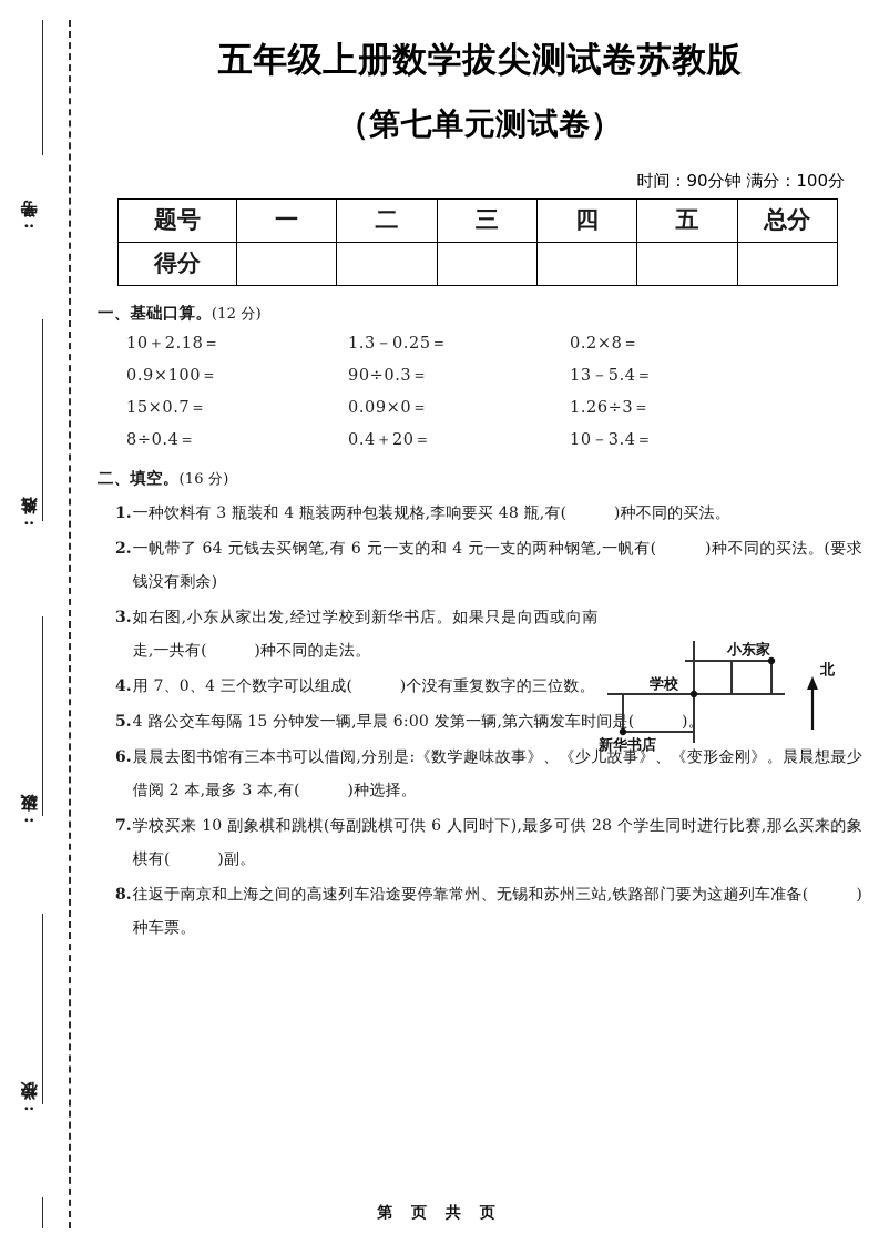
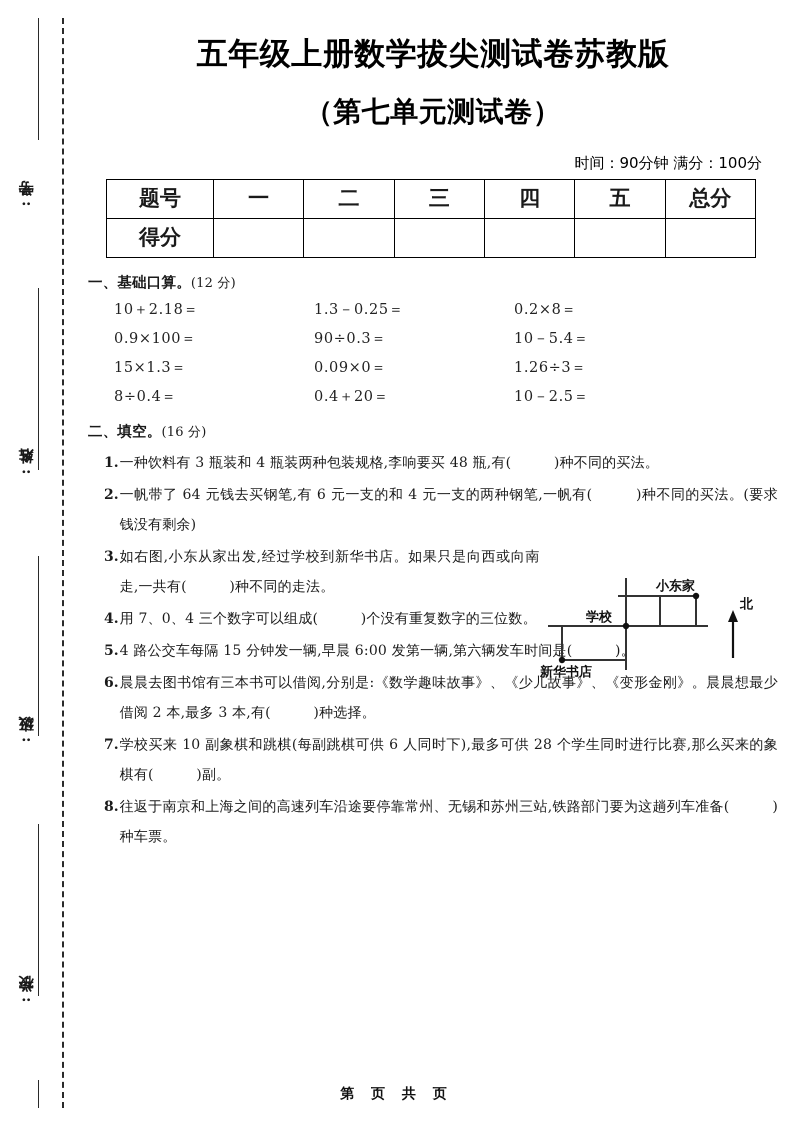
  五年级上册数学拔尖测试卷苏教版
  （第七单元测试卷）
  时间：90分钟 满分：100分
  题号	一	二	三	四	五	总分
  得分
  一、基础口算。(12 分)
  10＋2.18＝
  1.3－0.25＝
  0.2×8＝
  0.9×100＝
  90÷0.3＝
- 13－5.4＝
+ 10－5.4＝
- 15×0.7＝
+ 15×1.3＝
  0.09×0＝
  1.26÷3＝
  8÷0.4＝
  0.4＋20＝
- 10－3.4＝
+ 10－2.5＝
  二、填空。(16 分)
  1.
  一种饮料有 3 瓶装和 4 瓶装两种包装规格,李响要买 48 瓶,有( )种不同的买法。
  2.
  一帆带了 64 元钱去买钢笔,有 6 元一支的和 4 元一支的两种钢笔,一帆有( )种不同的买法。(要求钱没有剩余)
  小东家
  学校
  新华书店
  北
  3.
  如右图,小东从家出发,经过学校到新华书店。如果只是向西或向南走,一共有( )种不同的走法。
  4.
  用 7、0、4 三个数字可以组成( )个没有重复数字的三位数。
  5.
  4 路公交车每隔 15 分钟发一辆,早晨 6:00 发第一辆,第六辆发车时间是( )。
  6.
  晨晨去图书馆有三本书可以借阅,分别是:《数学趣味故事》、《少儿故事》、《变形金刚》。晨晨想最少借阅 2 本,最多 3 本,有( )种选择。
  7.
  学校买来 10 副象棋和跳棋(每副跳棋可供 6 人同时下),最多可供 28 个学生同时进行比赛,那么买来的象棋有( )副。
  8.
  往返于南京和上海之间的高速列车沿途要停靠常州、无锡和苏州三站,铁路部门要为这趟列车准备( )种车票。
  第 页 共 页
